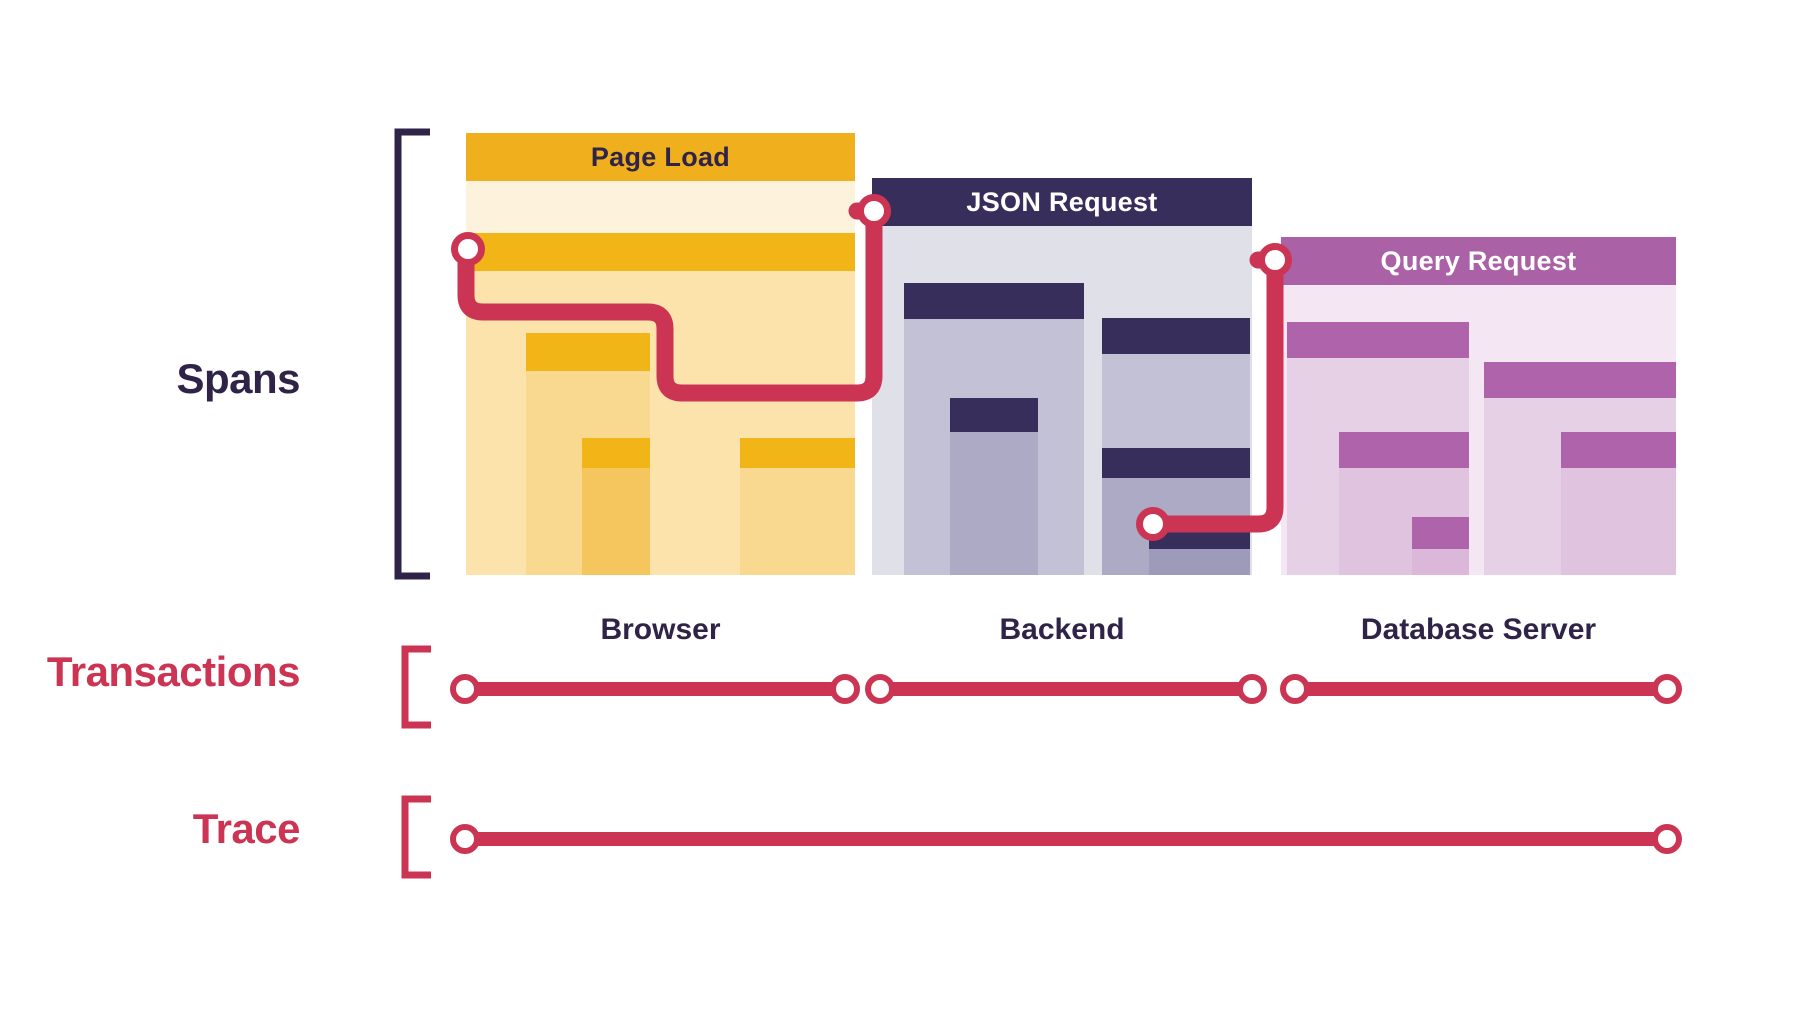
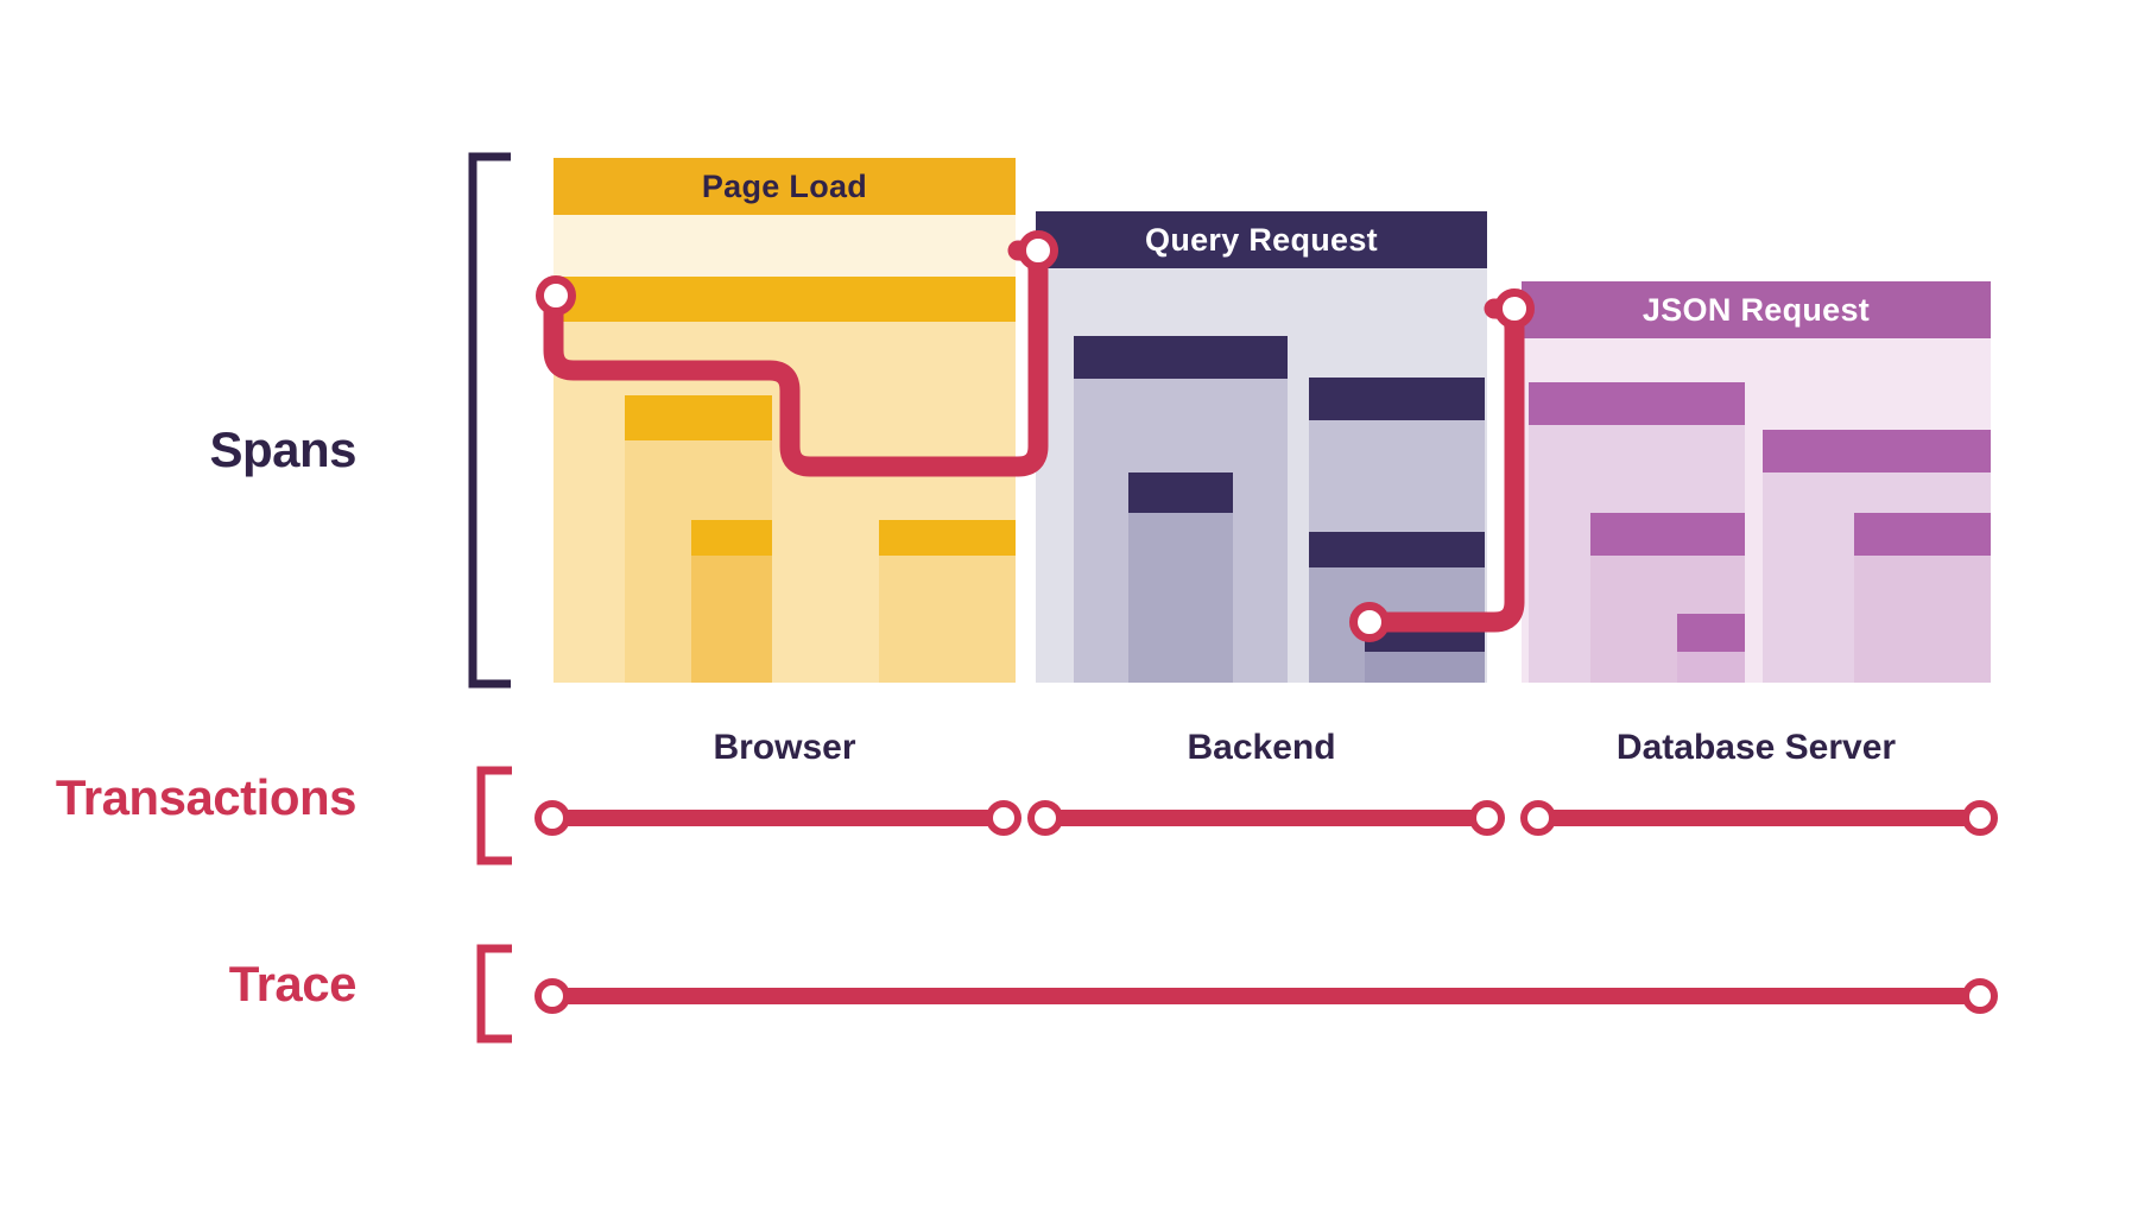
  Spans
  Transactions
  Trace
  Page Load
  Browser
- JSON Request
+ Query Request
  Backend
- Query Request
+ JSON Request
  Database Server
